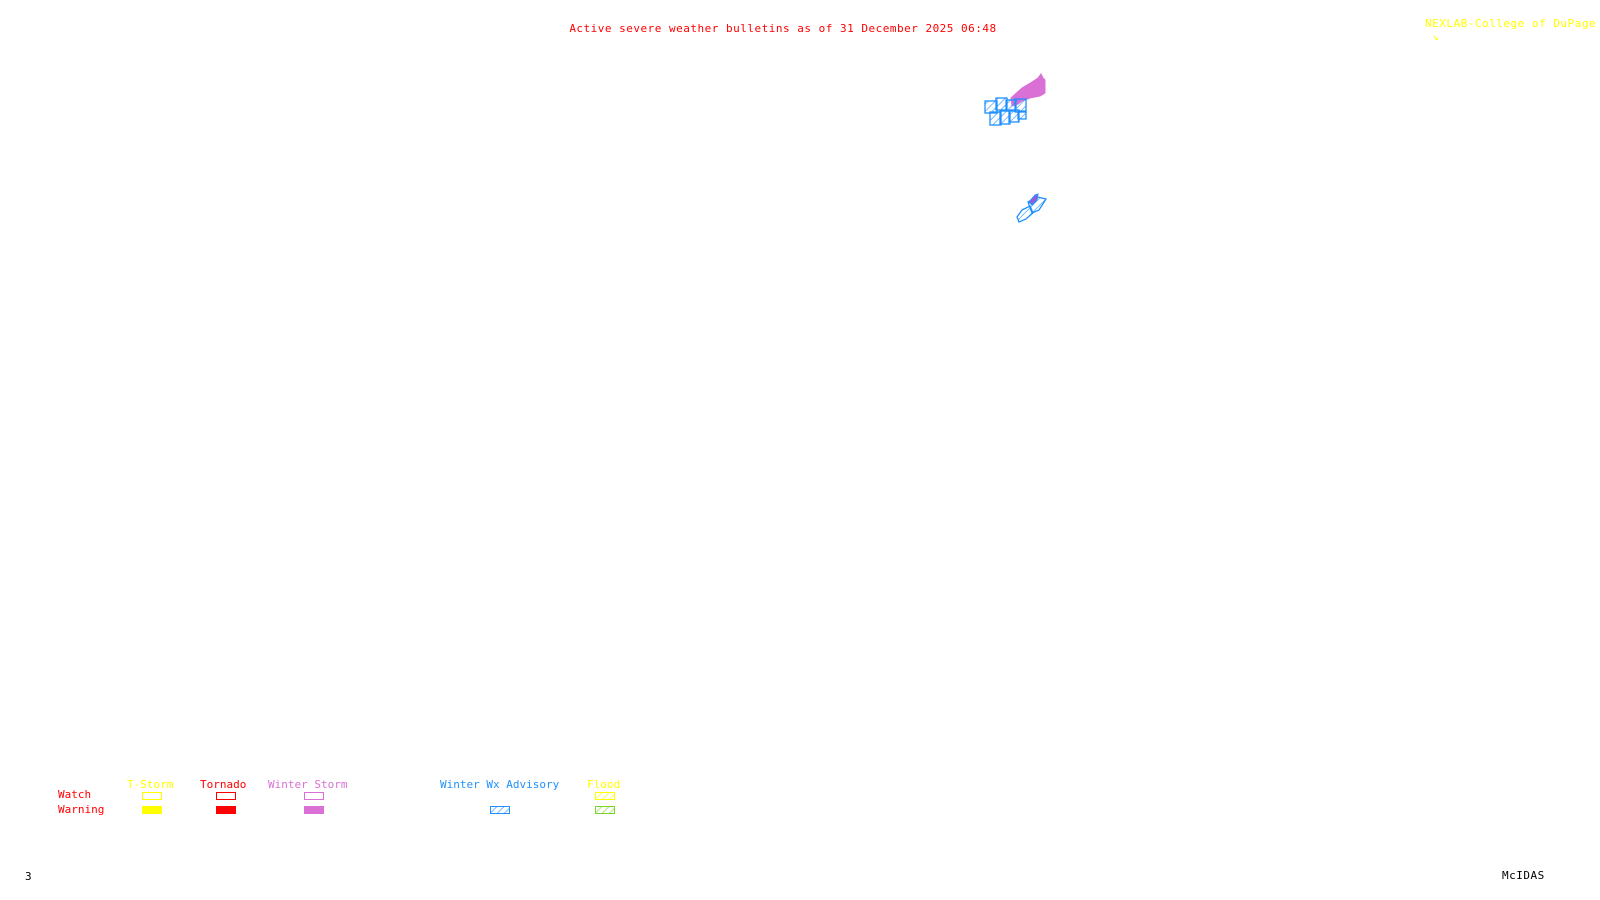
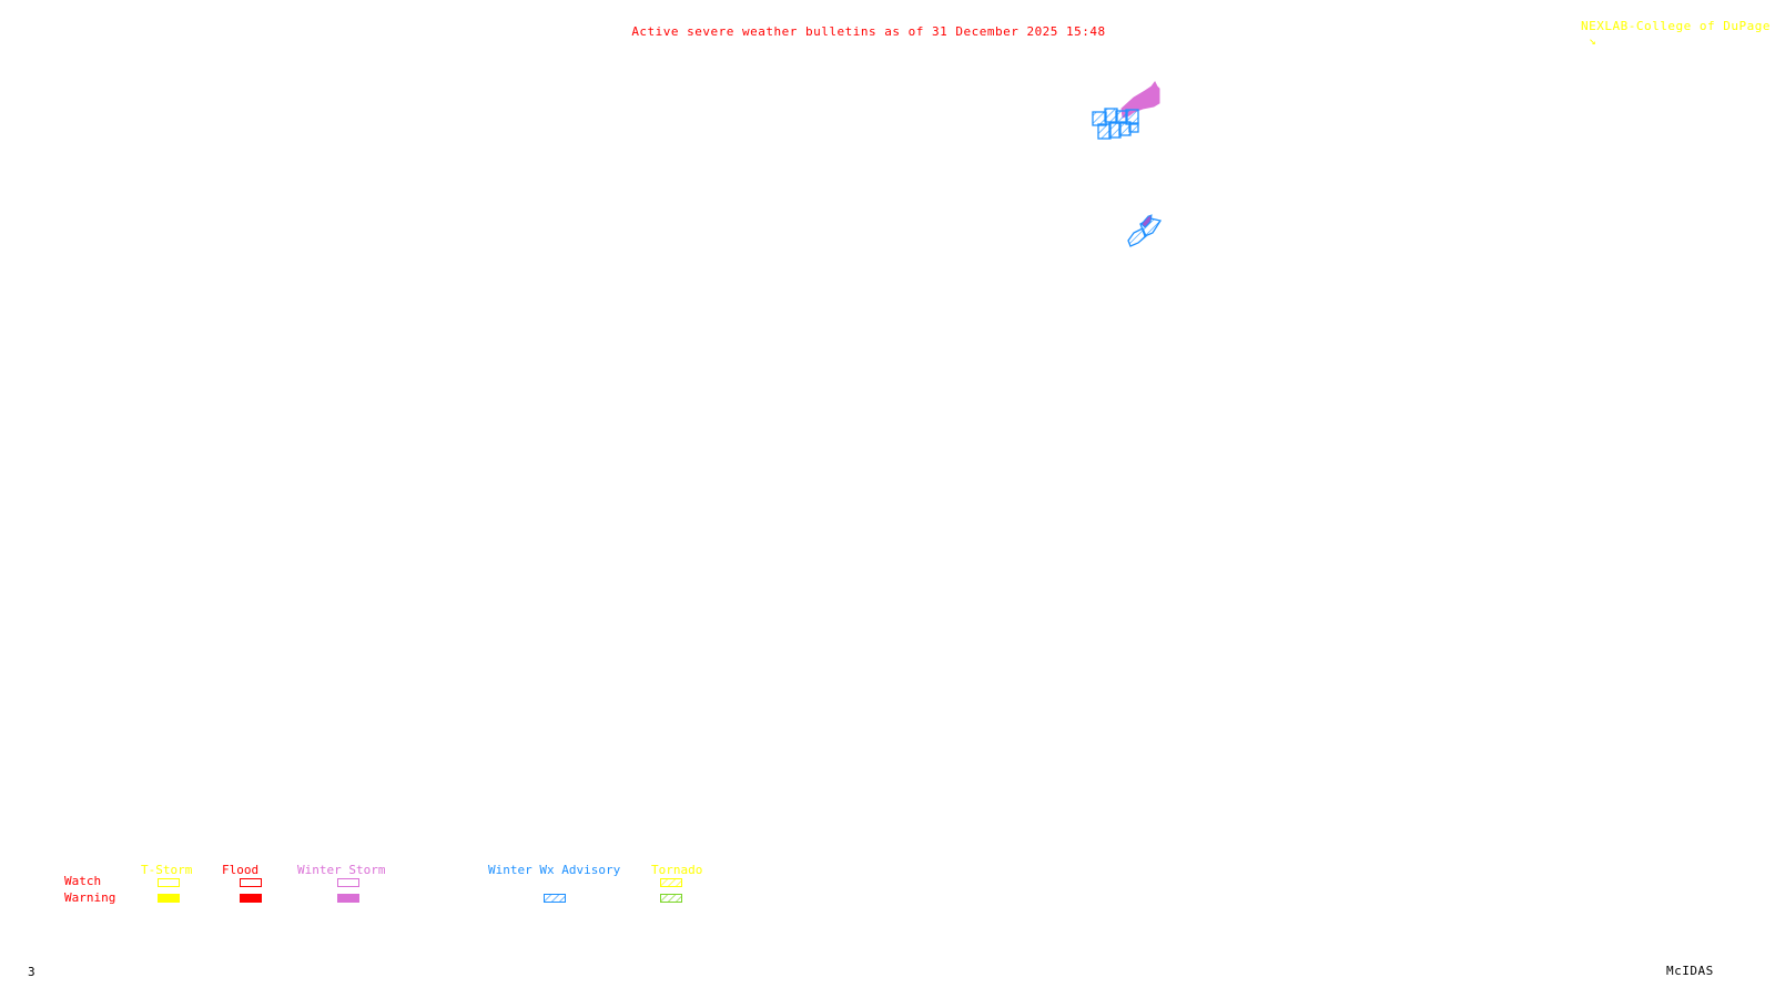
- Active severe weather bulletins as of 31 December 2025 06:48
+ Active severe weather bulletins as of 31 December 2025 15:48
  NEXLAB-College of DuPage ↘
  Watch
  Warning
  T-Storm
- Tornado
+ Flood
  Winter Storm
  Winter Wx Advisory
- Flood
+ Tornado
  3
  McIDAS
